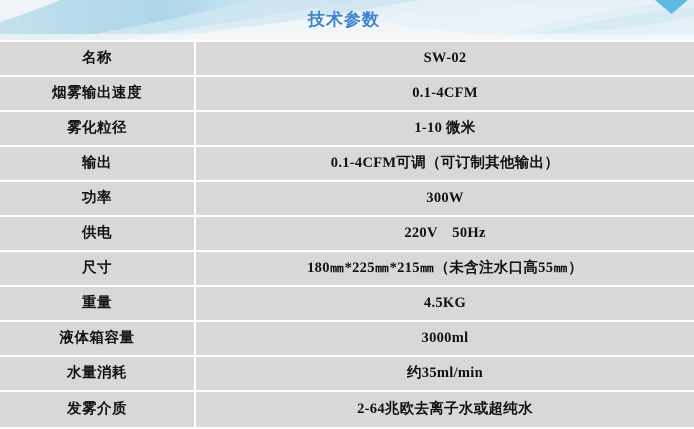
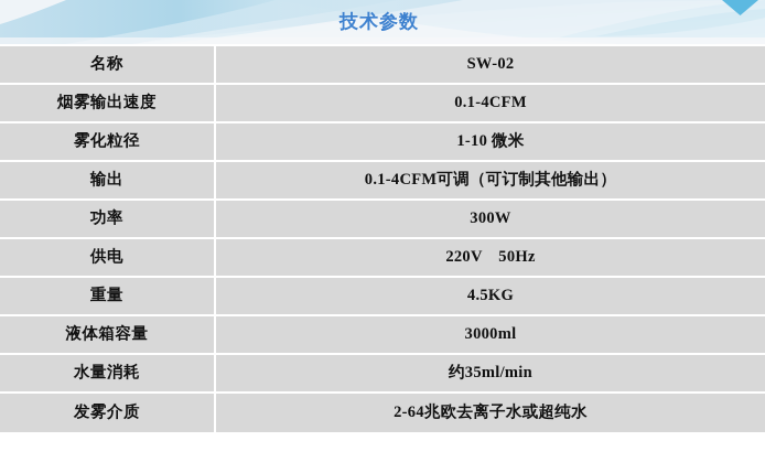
  技术参数
  名称	SW-02
  烟雾输出速度	0.1-4CFM
  雾化粒径	1-10 微米
  输出	0.1-4CFM可调（可订制其他输出）
  功率	300W
  供电	220V 50Hz
- 尺寸	180㎜*225㎜*215㎜（未含注水口高55㎜）
  重量	4.5KG
  液体箱容量	3000ml
  水量消耗	约35ml/min
  发雾介质	2-64兆欧去离子水或超纯水
